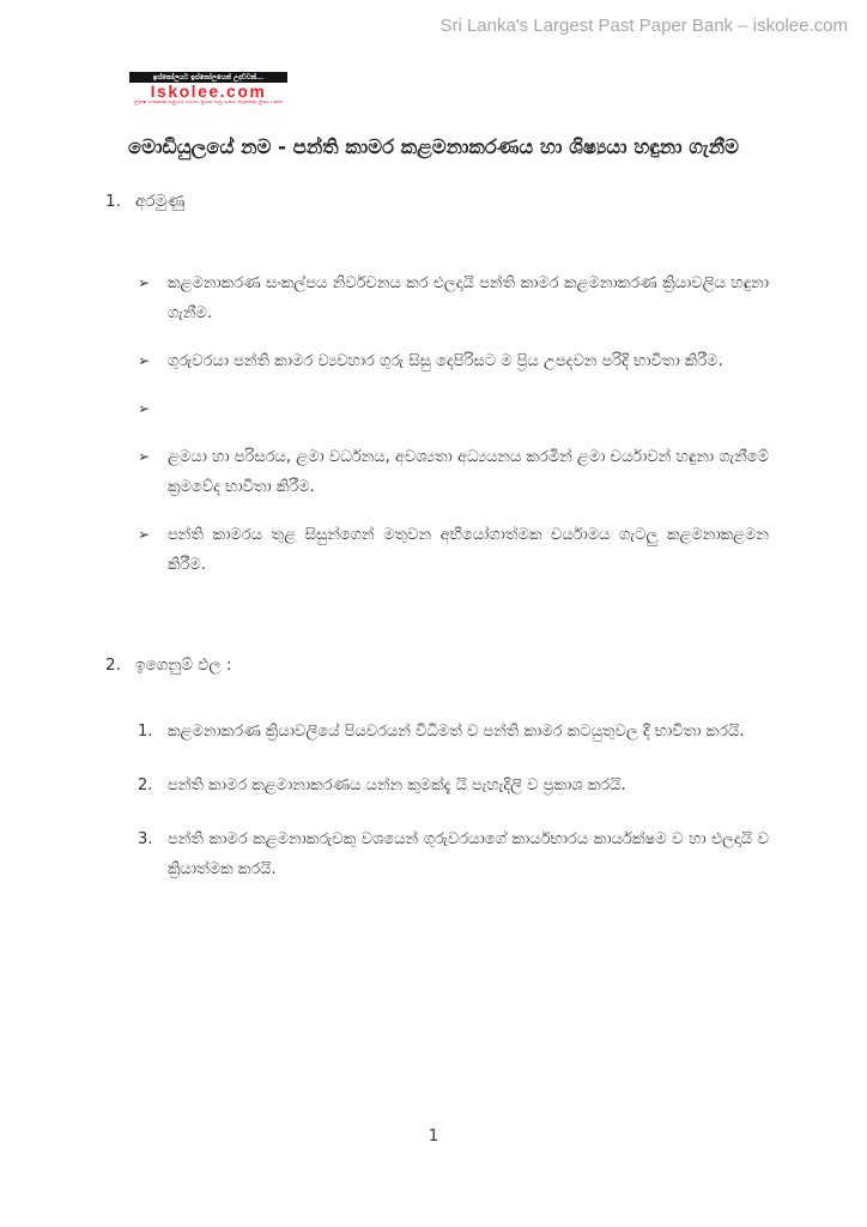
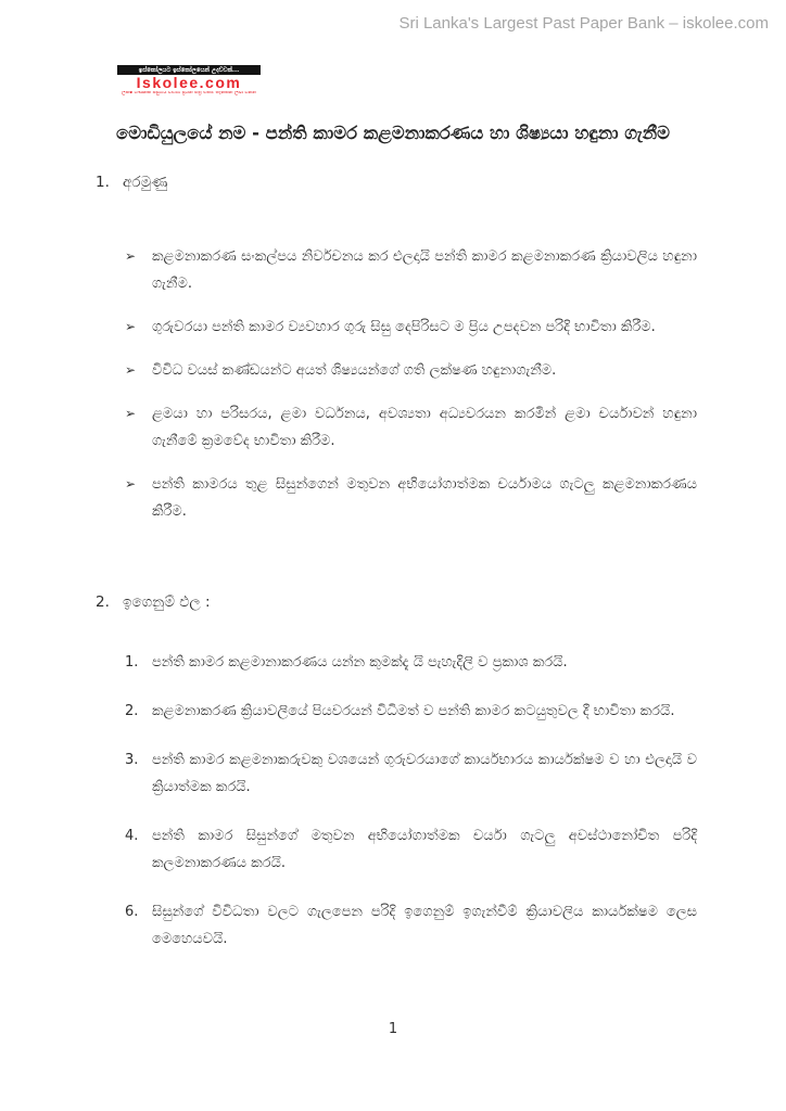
  Sri Lanka's Largest Past Paper Bank – iskolee.com
  Iskolee.com
  මොඩියුලයේ නම - පන්ති කාමර කළමනාකරණය හා ශිෂ්‍යයා හඳුනා ගැනීම
  1.
  අරමුණු
  ➢
  කළමනාකරණ සංකල්පය නිර්වචනය කර එලදායි පන්ති කාමර කළමනාකරණ ක්‍රියාවලිය හඳුනා ගැනීම.
  ➢
  ගුරුවරයා පන්ති කාමර ව්‍යවහාර ගුරු සිසු දෙපිරිසට ම ප්‍රිය උපදවන පරිදි භාවිතා කිරීම.
  ➢
+ විවිධ වයස් කණ්ඩයන්ට අයත් ශිෂ්‍යයන්ගේ ගති ලක්ෂණ හඳුනාගැනීම.
  ➢
- ළමයා හා පරිසරය, ළමා වර්ධනය, අවශ්‍යතා අධ්‍යයනය කරමින් ළමා චර්යාවන් හඳුනා ගැනීමේ ක්‍රමවේද භාවිතා කිරීම.
+ ළමයා හා පරිසරය, ළමා වර්ධනය, අවශ්‍යතා අධ්‍යවරයන කරමින් ළමා චර්යාවන් හඳුනා ගැනීමේ ක්‍රමවේද භාවිතා කිරීම.
  ➢
- පන්ති කාමරය තුළ සිසුන්ගෙන් මතුවන අභියෝගාත්මක චර්යාමය ගැටලු කළමනාකළමන කිරීම.
+ පන්ති කාමරය තුළ සිසුන්ගෙන් මතුවන අභියෝගාත්මක චර්යාමය ගැටලු කළමනාකරණය කිරීම.
  2.
  ඉගෙනුම් ඵල :
  1.
- කළමනාකරණ ක්‍රියාවලියේ පියවරයන් විධිමත් ව පන්ති කාමර කටයුතුවල දී භාවිතා කරයි.
+ පන්ති කාමර කළමානාකරණය යන්න කුමක්දැ යි පැහැදිලි ව ප්‍රකාශ කරයි.
  2.
- පන්ති කාමර කළමානාකරණය යන්න කුමක්දැ යි පැහැදිලි ව ප්‍රකාශ කරයි.
+ කළමනාකරණ ක්‍රියාවලියේ පියවරයන් විධිමත් ව පන්ති කාමර කටයුතුවල දී භාවිතා කරයි.
  3.
  පන්ති කාමර කළමනාකරුවකු වශයෙන් ගුරුවරයාගේ කාර්යභාරය කාර්යක්ෂම ව හා එලදායි ව ක්‍රියාත්මක කරයි.
+ 4.
+ පන්ති කාමර සිසුන්ගේ මතුවන අභියෝගාත්මක චර්යා ගැටලු අවස්ථානෝචිත පරිදි කලමනාකරණය කරයි.
+ 6.
+ සිසුන්ගේ විවිධතා වලට ගැලපෙන පරිදි ඉගෙනුම් ඉගැන්වීම් ක්‍රියාවලිය කාර්යක්ෂම ලෙස මෙහෙයවයි.
  1
